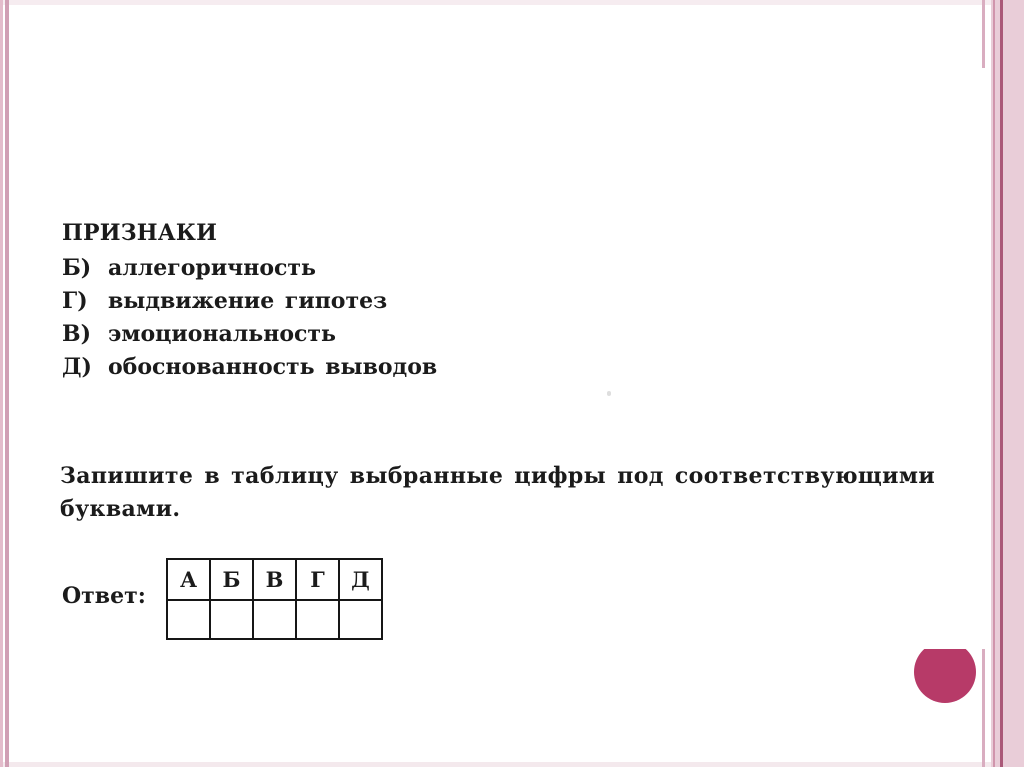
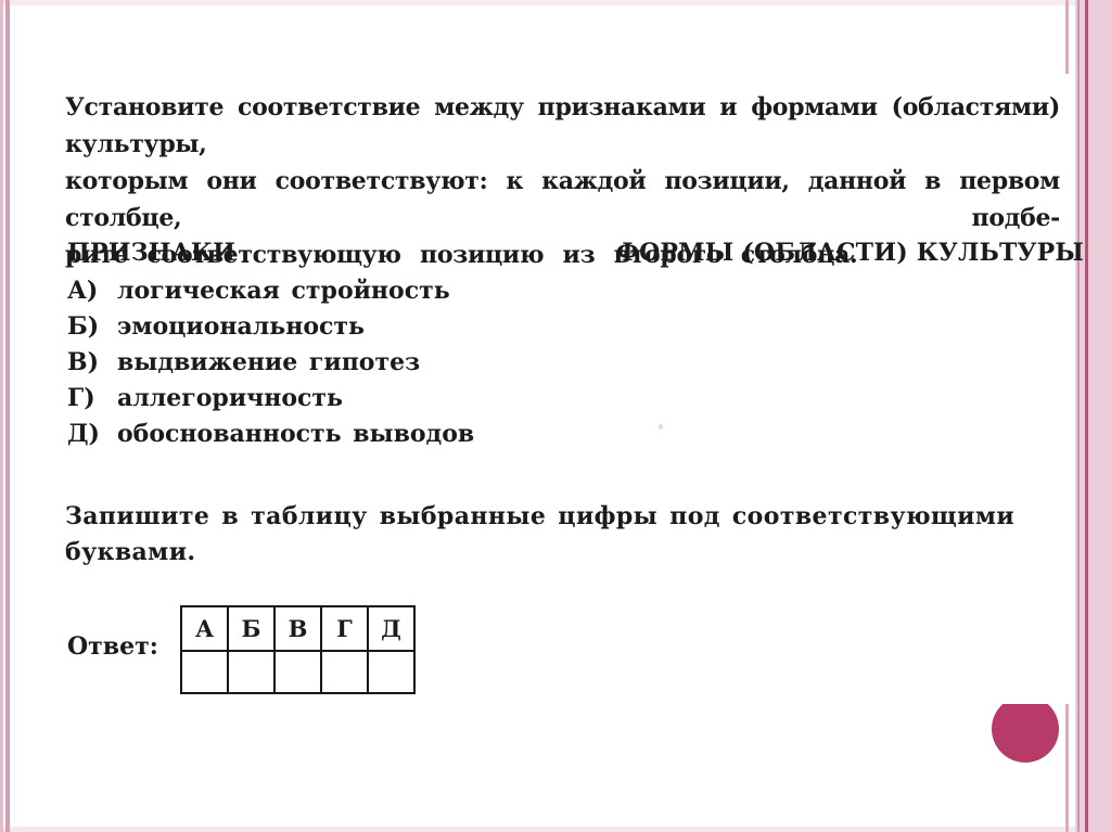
+ Установите соответствие между признаками и формами (областями) культуры,
+ которым они соответствуют: к каждой позиции, данной в первом столбце, подбе-
+ рите соответствующую позицию из второго столбца.
  ПРИЗНАКИ
+ А)
+ логическая стройность
  Б)
- аллегоричность
+ эмоциональность
- Г)
+ В)
  выдвижение гипотез
- В)
+ Г)
- эмоциональность
+ аллегоричность
  Д)
  обоснованность выводов
+ ФОРМЫ (ОБЛАСТИ) КУЛЬТУРЫ
  Запишите в таблицу выбранные цифры под соответствующими буквами.
  Ответ:
  А	Б	В	Г	Д
